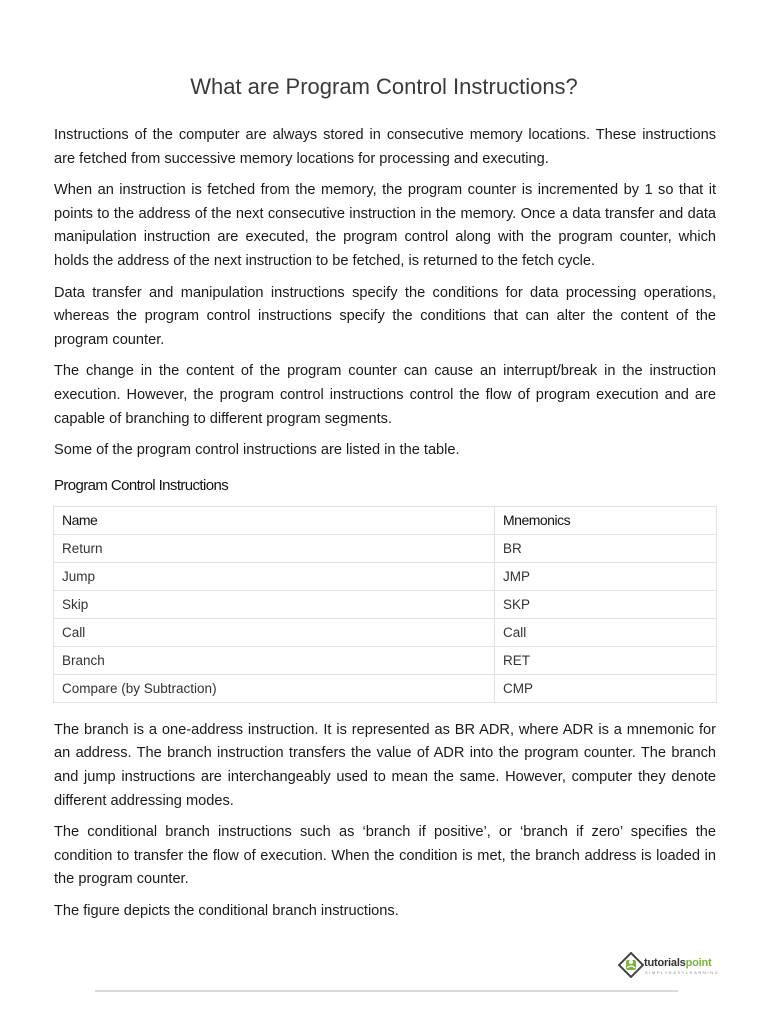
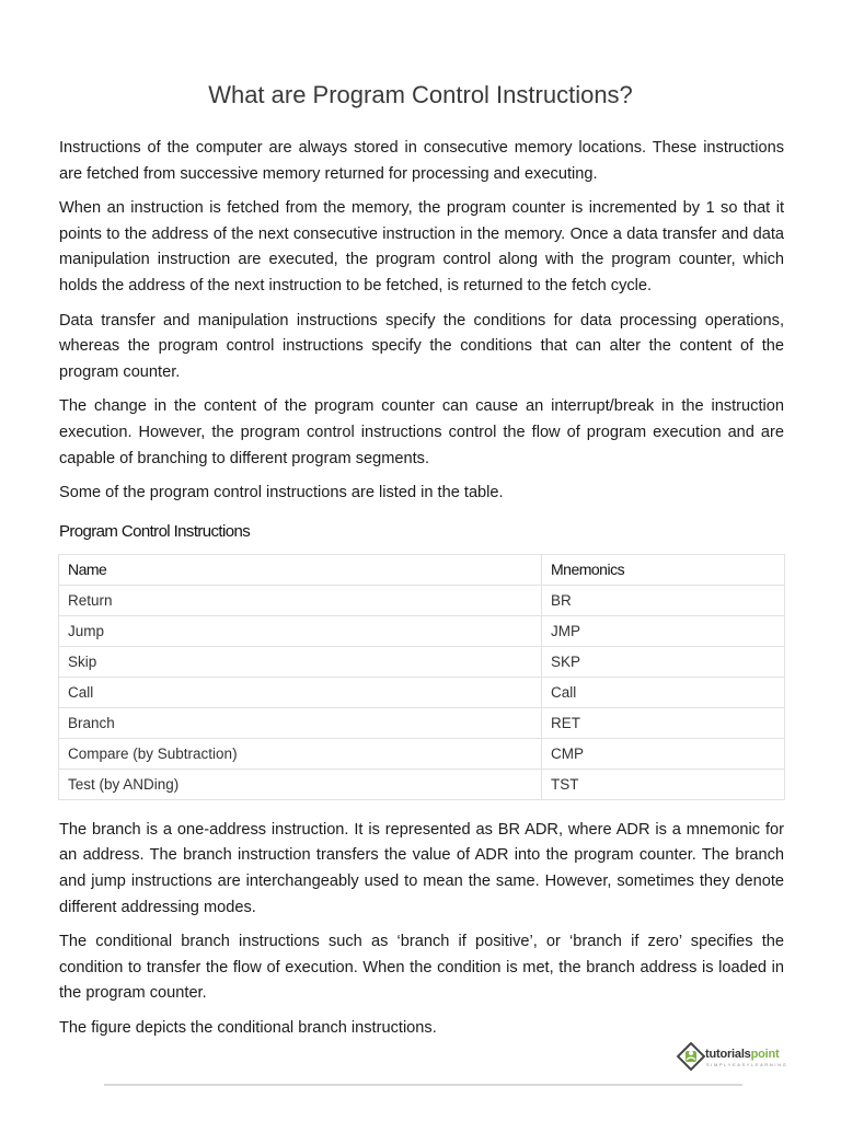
  What are Program Control Instructions?
- Instructions of the computer are always stored in consecutive memory locations. These instructions are fetched from successive memory locations for processing and executing.
+ Instructions of the computer are always stored in consecutive memory locations. These instructions are fetched from successive memory returned for processing and executing.
  When an instruction is fetched from the memory, the program counter is incremented by 1 so that it points to the address of the next consecutive instruction in the memory. Once a data transfer and data manipulation instruction are executed, the program control along with the program counter, which holds the address of the next instruction to be fetched, is returned to the fetch cycle.
  Data transfer and manipulation instructions specify the conditions for data processing operations, whereas the program control instructions specify the conditions that can alter the content of the program counter.
  The change in the content of the program counter can cause an interrupt/break in the instruction execution. However, the program control instructions control the flow of program execution and are capable of branching to different program segments.
  Some of the program control instructions are listed in the table.
  Program Control Instructions
  Name	Mnemonics
  Return	BR
  Jump	JMP
  Skip	SKP
  Call	Call
  Branch	RET
  Compare (by Subtraction)	CMP
+ Test (by ANDing)	TST
- The branch is a one-address instruction. It is represented as BR ADR, where ADR is a mnemonic for an address. The branch instruction transfers the value of ADR into the program counter. The branch and jump instructions are interchangeably used to mean the same. However, computer they denote different addressing modes.
+ The branch is a one-address instruction. It is represented as BR ADR, where ADR is a mnemonic for an address. The branch instruction transfers the value of ADR into the program counter. The branch and jump instructions are interchangeably used to mean the same. However, sometimes they denote different addressing modes.
  The conditional branch instructions such as ‘branch if positive’, or ‘branch if zero’ specifies the condition to transfer the flow of execution. When the condition is met, the branch address is loaded in the program counter.
  The figure depicts the conditional branch instructions.
  tutorialspoint
